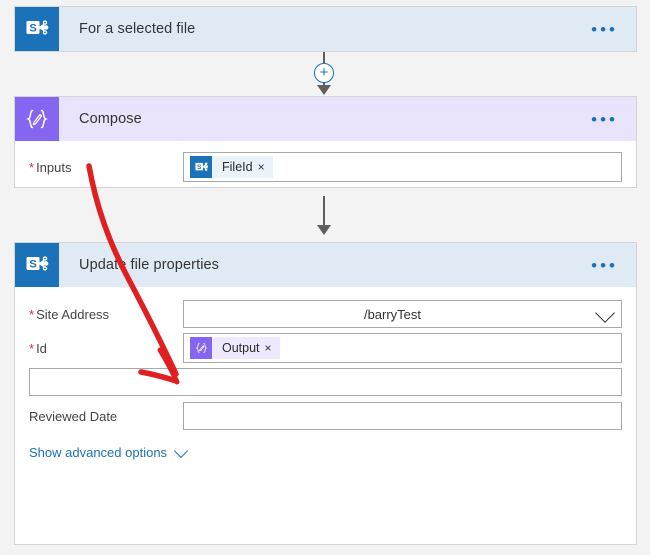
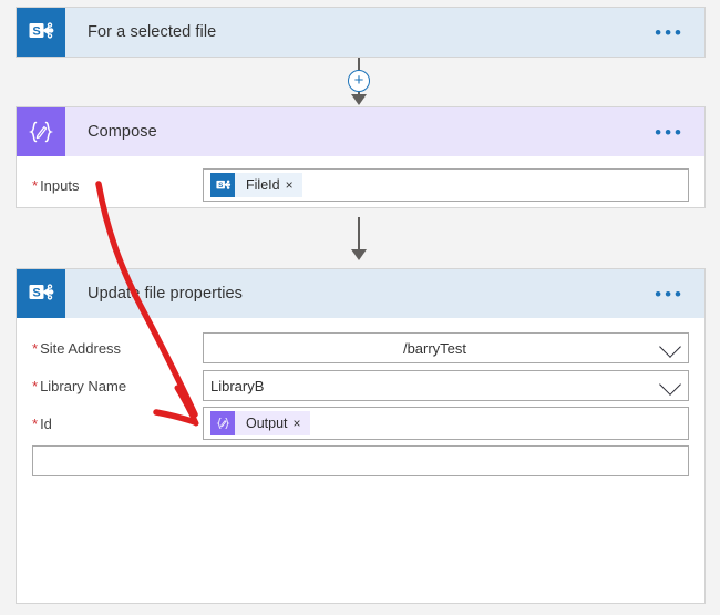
  S
  For a selected file
  •••
  +
  Compose
  •••
  * Inputs
  FileId
  ×
  S
  Updat file properties
  •••
  * Site Address
  /barryTest
+ * Library Name
+ LibraryB
  * Id
  Output
  ×
- Reviewed Date
- Show advanced options
